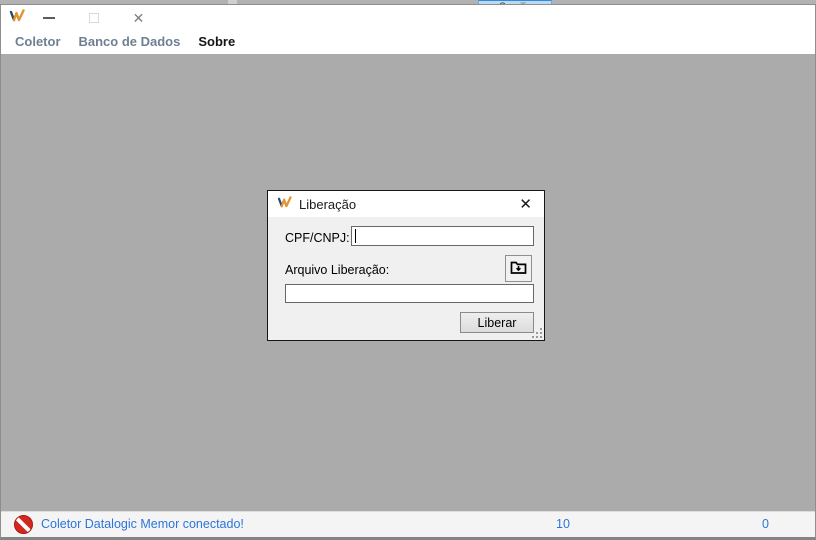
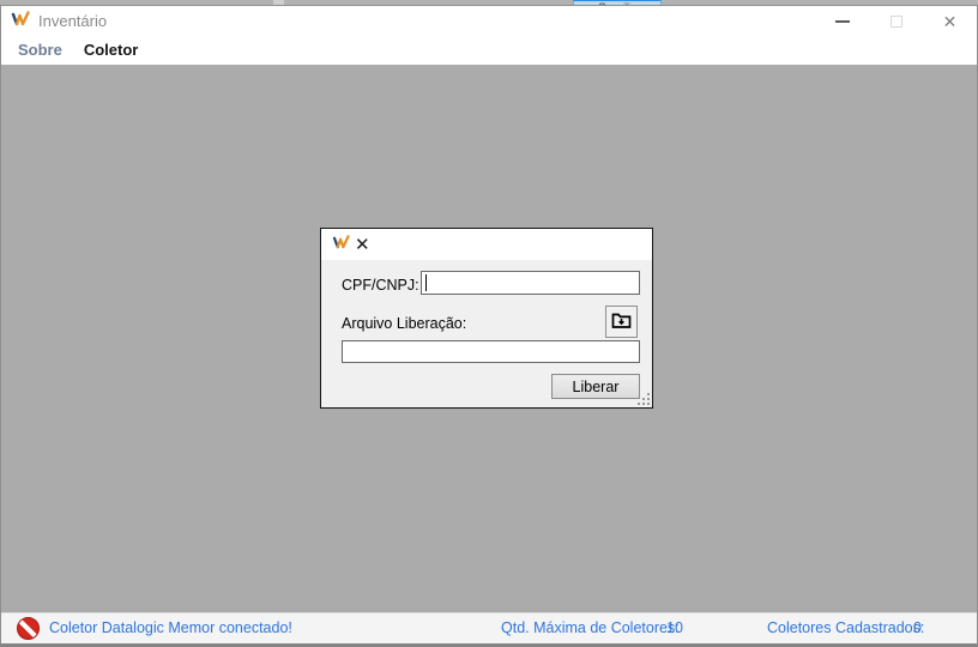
+ Inventário
  ✕
- Coletor
+ Sobre
- Banco de Dados
- Sobre
+ Coletor
  Coletor Datalogic Memor conectado!
+ Qtd. Máxima de Coletores:
  10
+ Coletores Cadastrados:
  0
- Liberação
  ✕
  CPF/CNPJ:
  Arquivo Liberação:
  Liberar
